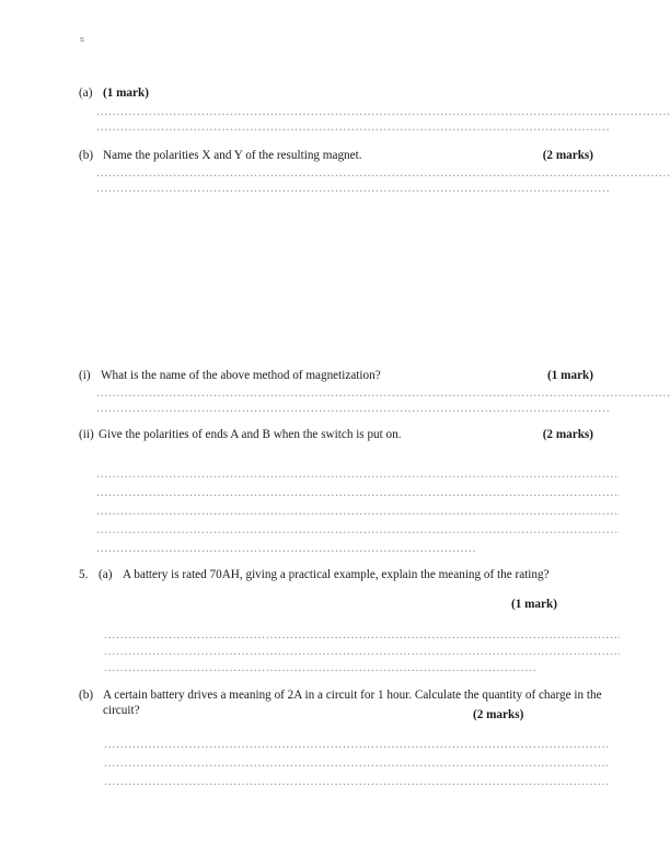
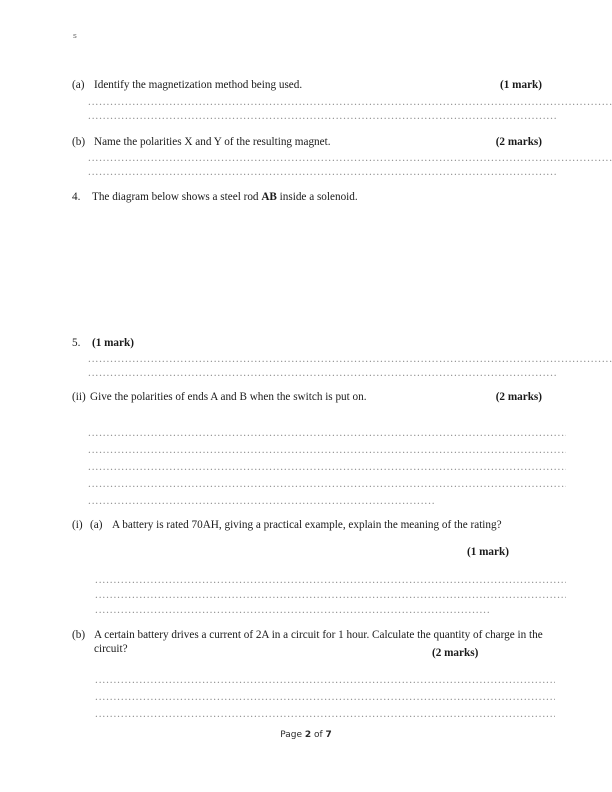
  s
  (a)
+ Identify the magnetization method being used.
  (1 mark)
  ..............................................................................................................................................
  ...............................................................................................................................
  (b)
  Name the polarities X and Y of the resulting magnet.
  (2 marks)
  ..............................................................................................................................................
  ...............................................................................................................................
+ 4.
+ The diagram below shows a steel rod AB inside a solenoid.
- (i)
+ 5.
- What is the name of the above method of magnetization?
  (1 mark)
  ..............................................................................................................................................
  ...............................................................................................................................
  (ii)
  Give the polarities of ends A and B when the switch is put on.
  (2 marks)
  .................................................................................................................................
  .................................................................................................................................
  .................................................................................................................................
  .................................................................................................................................
- 5.
+ (i)
  (a)
  A battery is rated 70AH, giving a practical example, explain the meaning of the rating?
  (1 mark)
  ...............................................................................................................................
  ...............................................................................................................................
  (b)
- A certain battery drives a meaning of 2A in a circuit for 1 hour. Calculate the quantity of charge in the circuit?
+ A certain battery drives a current of 2A in a circuit for 1 hour. Calculate the quantity of charge in the circuit?
  (2 marks)
  ............................................................................................................................
  ............................................................................................................................
  ............................................................................................................................
+ Page 2 of 7
